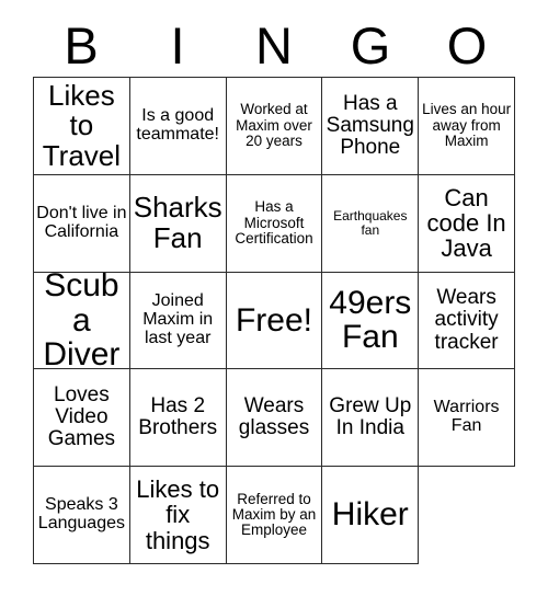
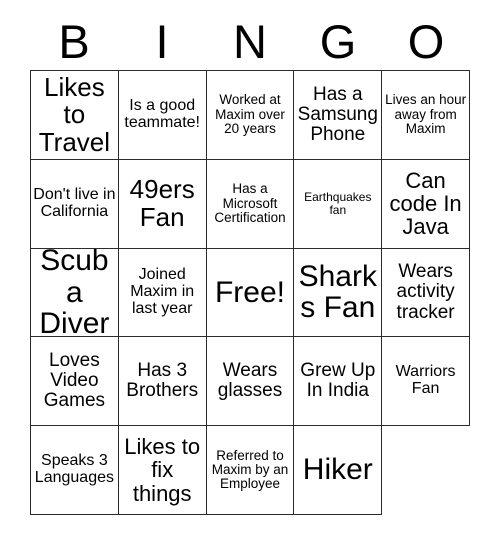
  B
  I
  N
  G
  O
  Likes to Travel
  Is a good teammate!
  Worked at Maxim over 20 years
  Has a Samsung Phone
  Lives an hour away from Maxim
  Don't live in California
- Sharks Fan
+ 49ers Fan
  Has a Microsoft Certification
  Earthquakes fan
  Can code In Java
  Scuba Diver
  Joined Maxim in last year
  Free!
- 49ers Fan
+ Sharks Fan
  Wears activity tracker
  Loves Video Games
- Has 2 Brothers
+ Has 3 Brothers
  Wears glasses
  Grew Up In India
  Warriors Fan
  Speaks 3 Languages
  Likes to fix things
  Referred to Maxim by an Employee
  Hiker
